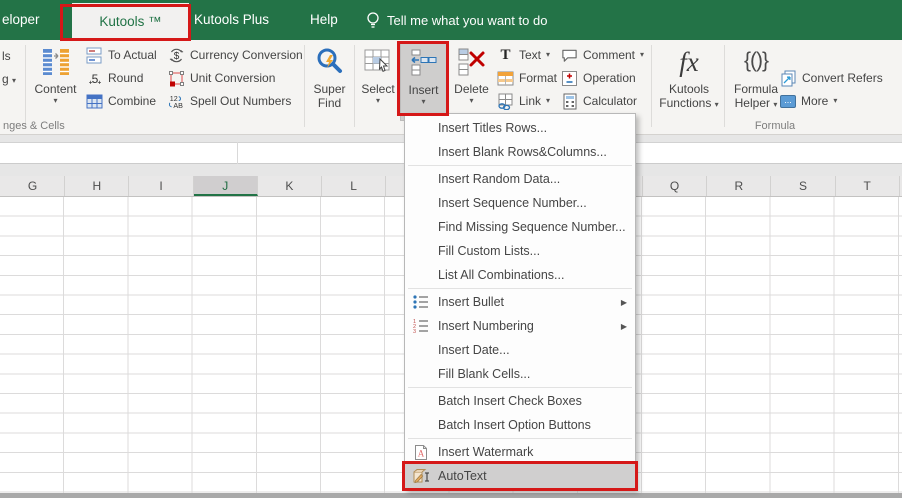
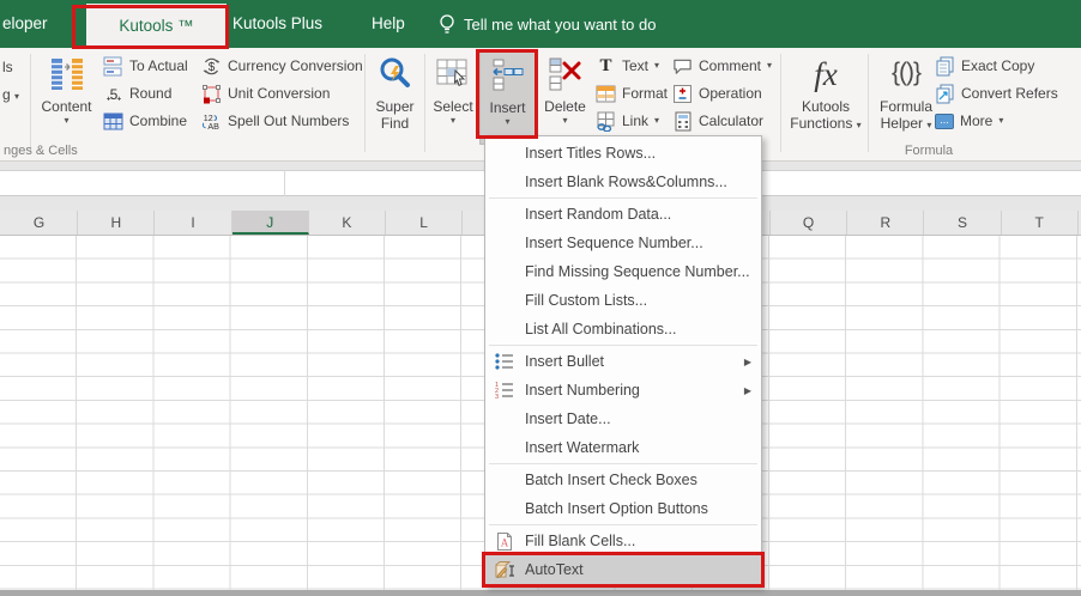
  eloper
  Kutools ™
  Kutools Plus
  Help
  Tell me what you want to do
  ls
  g ▾
  Content
  ▾
  To Actual
  ₊5₊
  Round
  Combine
  $
  Currency Conversion
  Unit Conversion
  12
  AB
  Spell Out Numbers
  Super
  Find
  Select
  ▾
  Insert
  ▾
  Delete
  ▾
  T
  Text
  ▾
  Format
  Link
  ▾
  Comment
  ▾
  Operation
  Calculator
  fx
  Kutools
  Functions ▾
  {()}
  Formula
  Helper ▾
+ Exact Copy
  Convert Refers
  ...
  More
  ▾
  nges & Cells
  Formula
  G
  H
  I
  J
  K
  L
  Q
  R
  S
  T
  Insert Titles Rows...
  Insert Blank Rows&Columns...
  Insert Random Data...
  Insert Sequence Number...
  Find Missing Sequence Number...
  Fill Custom Lists...
  List All Combinations...
  Insert Bullet
  ▶
  Insert Numbering
  ▶
  Insert Date...
- Fill Blank Cells...
+ Insert Watermark
  Batch Insert Check Boxes
  Batch Insert Option Buttons
  A
- Insert Watermark
+ Fill Blank Cells...
  AutoText
